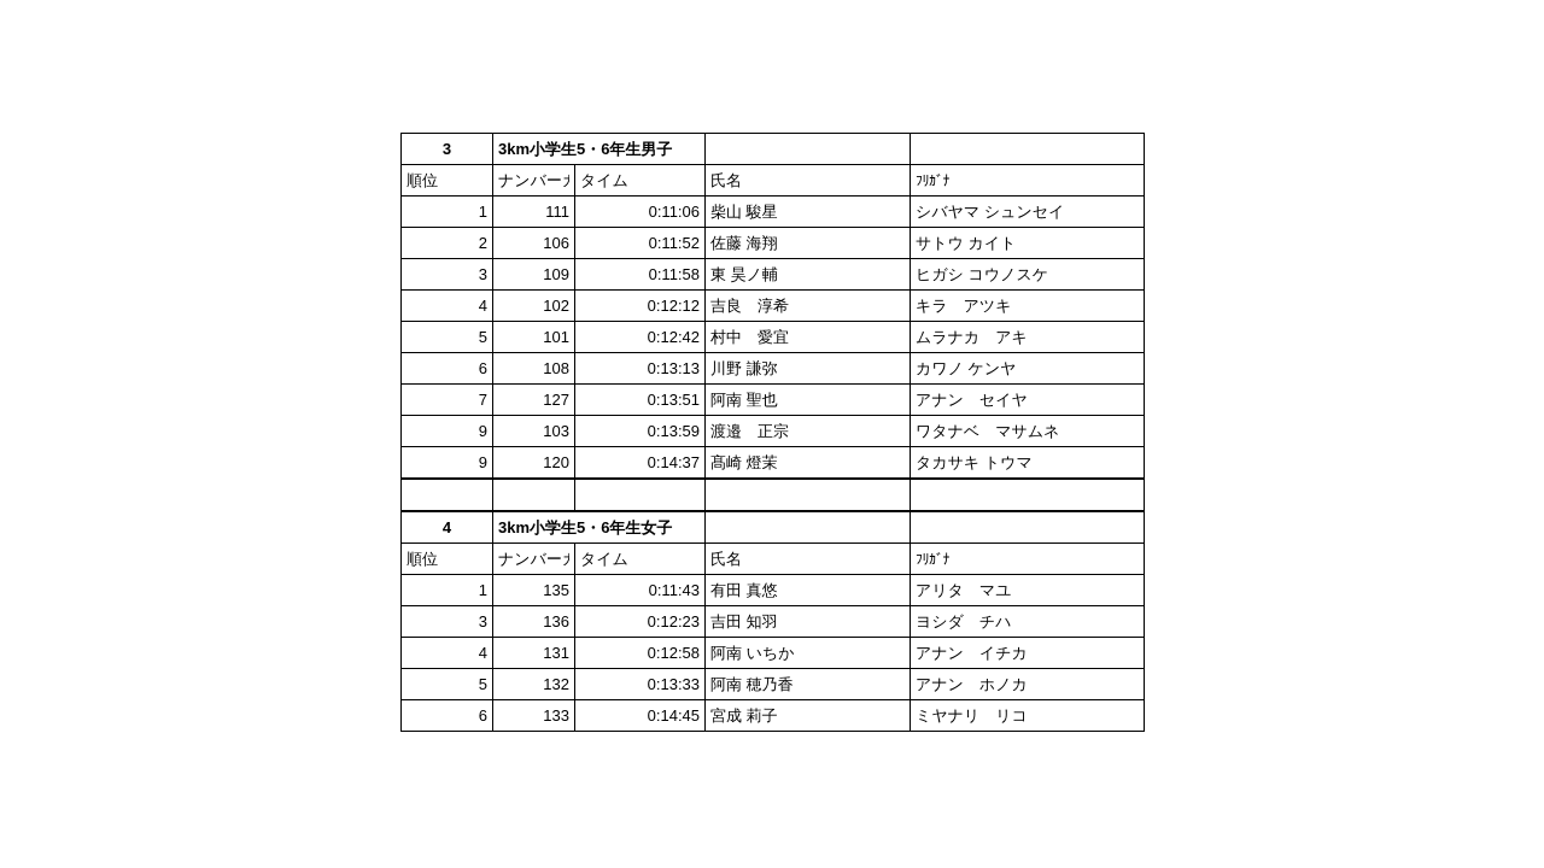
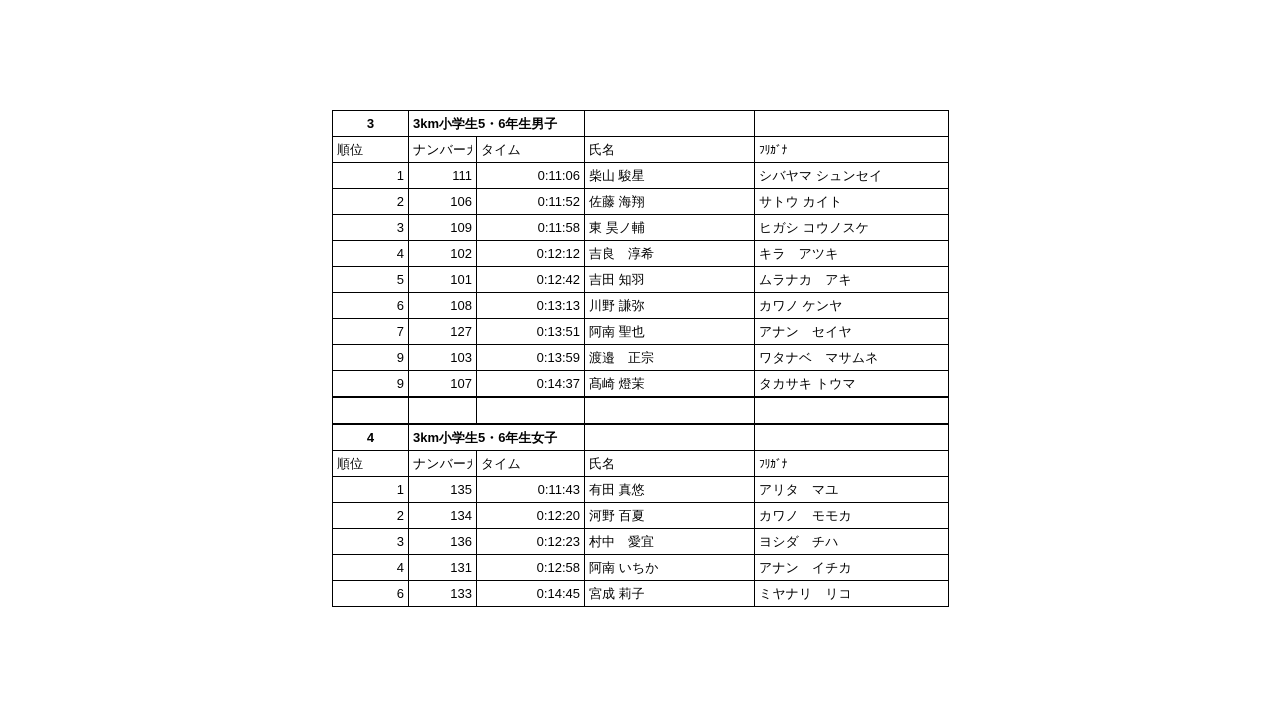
  3	3km小学生5・6年生男子
  順位	ナンバー	タイム	氏名	ﾌﾘｶﾞﾅ
  1	111	0:11:06	柴山 駿星	シバヤマ シュンセイ
  2	106	0:11:52	佐藤 海翔	サトウ カイト
  3	109	0:11:58	東 昊ノ輔	ヒガシ コウノスケ
  4	102	0:12:12	吉良 淳希	キラ アツキ
- 5	101	0:12:42	村中 愛宜	ムラナカ アキ
+ 5	101	0:12:42	吉田 知羽	ムラナカ アキ
  6	108	0:13:13	川野 謙弥	カワノ ケンヤ
  7	127	0:13:51	阿南 聖也	アナン セイヤ
  9	103	0:13:59	渡邉 正宗	ワタナベ マサムネ
- 9	120	0:14:37	髙崎 燈茉	タカサキ トウマ
+ 9	107	0:14:37	髙崎 燈茉	タカサキ トウマ
  4	3km小学生5・6年生女子
  順位	ナンバー	タイム	氏名	ﾌﾘｶﾞﾅ
  1	135	0:11:43	有田 真悠	アリタ マユ
+ 2	134	0:12:20	河野 百夏	カワノ モモカ
- 3	136	0:12:23	吉田 知羽	ヨシダ チハ
+ 3	136	0:12:23	村中 愛宜	ヨシダ チハ
  4	131	0:12:58	阿南 いちか	アナン イチカ
- 5	132	0:13:33	阿南 穂乃香	アナン ホノカ
  6	133	0:14:45	宮成 莉子	ミヤナリ リコ
